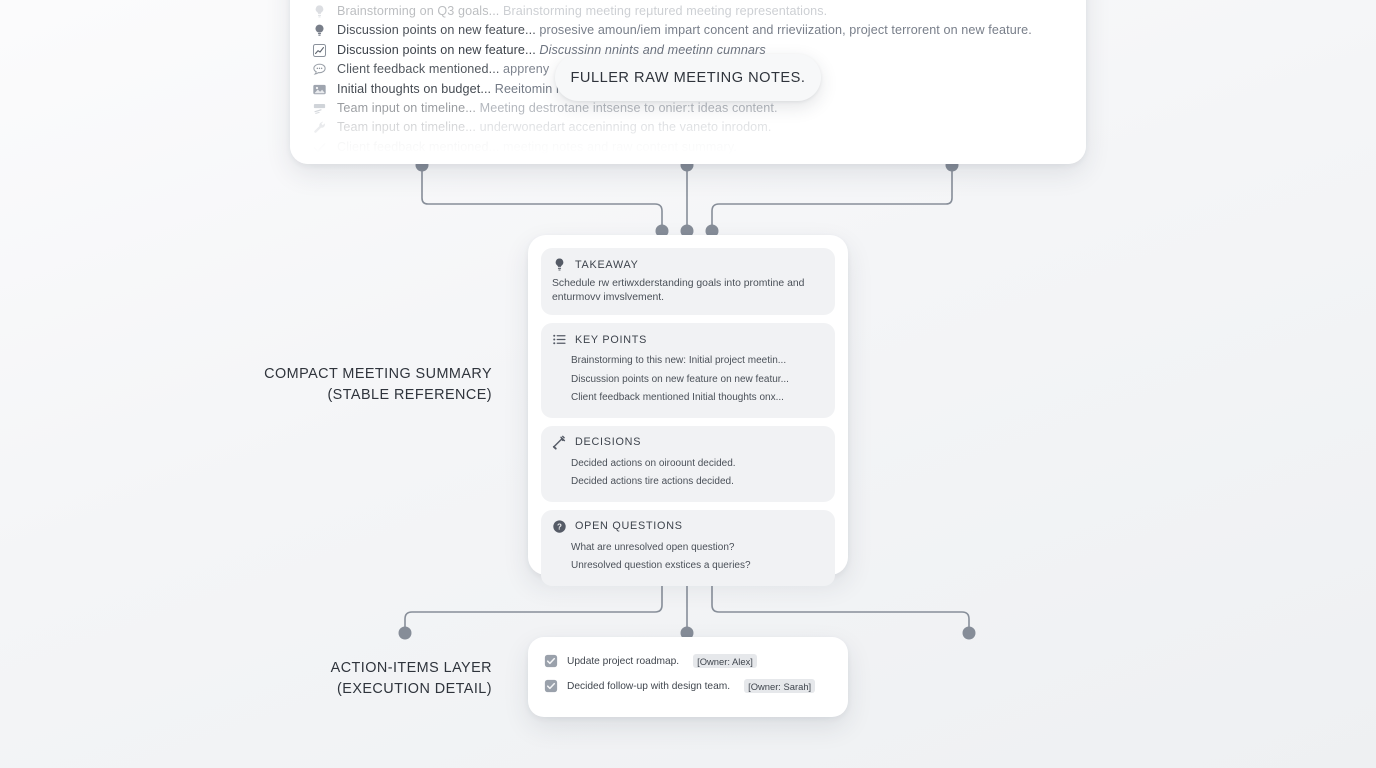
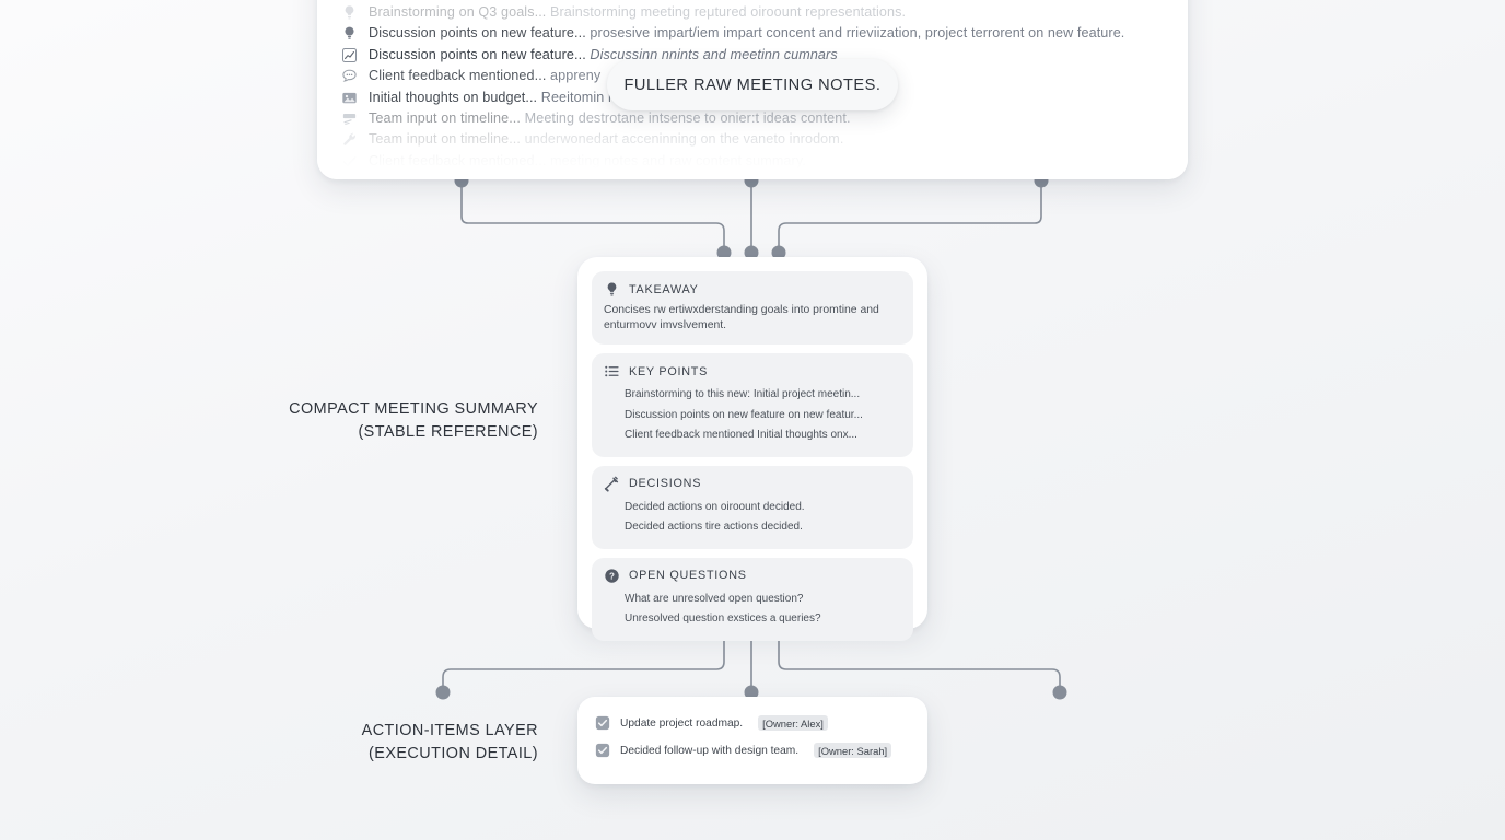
- Brainstorming on Q3 goals... Brainstorming meeting reμtured meeting representations.
+ Brainstorming on Q3 goals... Brainstorming meeting reμtured oiroount representations.
- Discussion points on new feature... prosesive amoun/iem impart concent and rrieviization, project terrorent on new feature.
+ Discussion points on new feature... prosesive impart/iem impart concent and rrieviization, project terrorent on new feature.
  Discussion points on new feature... Discussinn nnints and meetinn cumnars
  Client feedback mentioned... appreny
  FULLER RAW MEETING NOTES.
  COMPACT MEETING SUMMARY
  (STABLE REFERENCE)
  ACTION-ITEMS LAYER
  (EXECUTION DETAIL)
  TAKEAWAY
- Schedule rw ertiwxderstanding goals into promtine and enturmovv imvslvement.
+ Concises rw ertiwxderstanding goals into promtine and enturmovv imvslvement.
  KEY POINTS
  Brainstorming to this new: Initial project meetin...
  Discussion points on new feature on new featur...
  Client feedback mentioned Initial thoughts onx...
  DECISIONS
  Decided actions on oiroount decided.
  Decided actions tire actions decided.
  ?
  OPEN QUESTIONS
  What are unresolved open question?
  Unresolved question exstices a queries?
  Update project roadmap.
  [Owner: Alex]
  Decided follow-up with design team.
  [Owner: Sarah]
